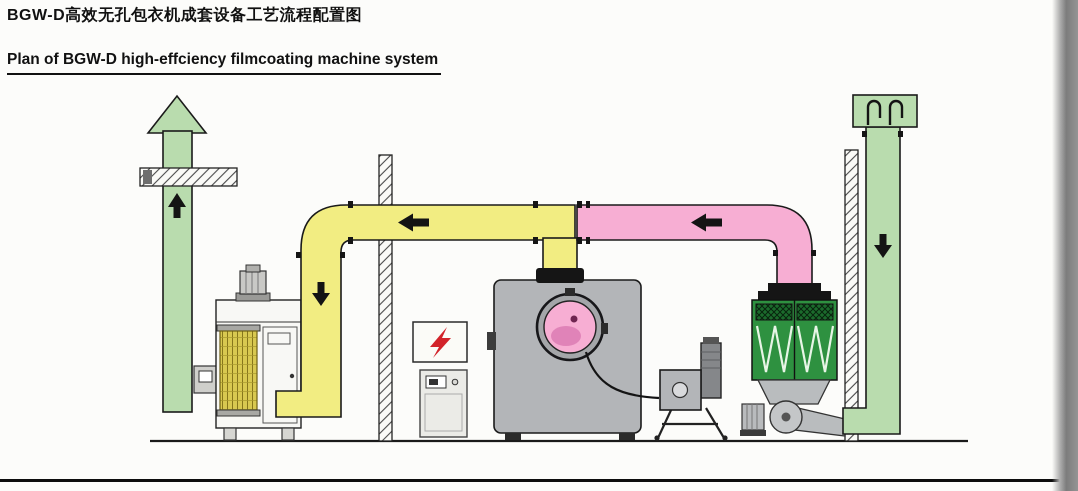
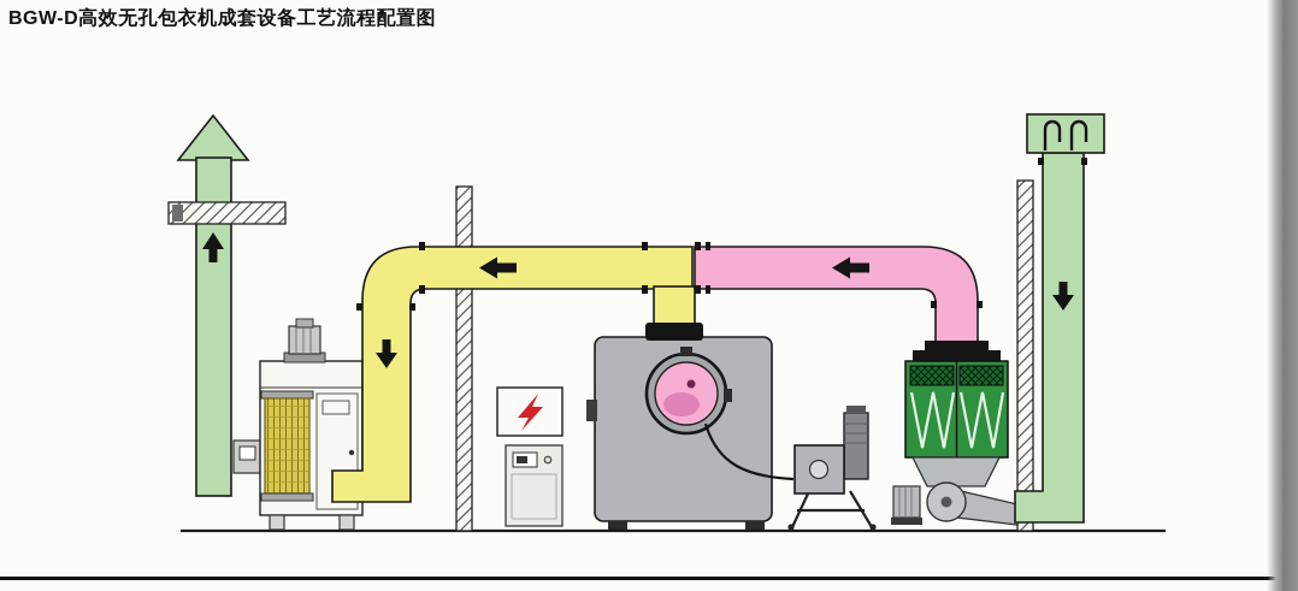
  BGW-D高效无孔包衣机成套设备工艺流程配置图
- Plan of BGW-D high-effciency filmcoating machine system
